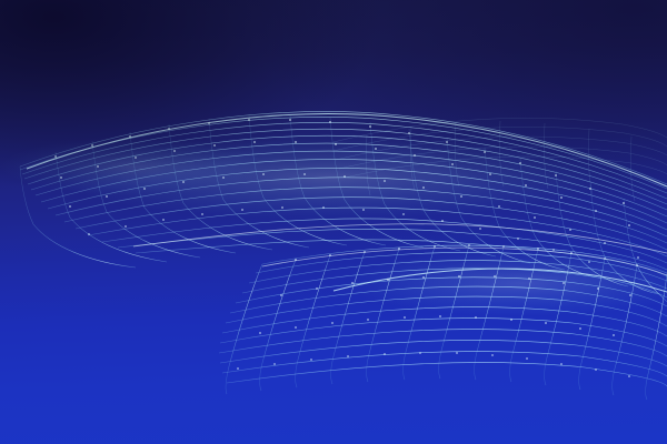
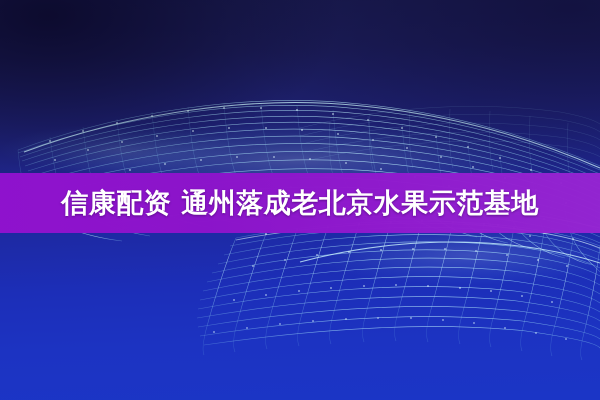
+ 信康配资 通州落成老北京水果示范基地
